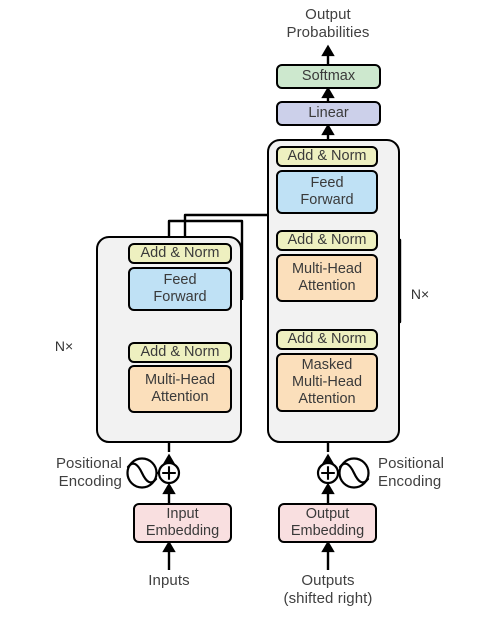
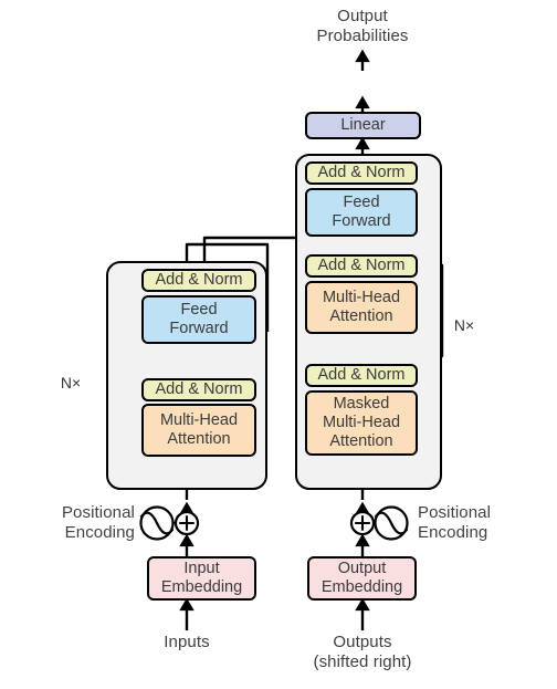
  Output
  Probabilities
- Softmax
  Linear
  Add & Norm
  Feed
  Forward
  Add & Norm
  Multi-Head
  Attention
  Add & Norm
  Masked
  Multi-Head
  Attention
  N×
  Add & Norm
  Feed
  Forward
  Add & Norm
  Multi-Head
  Attention
  N×
  Positional
  Encoding
  Input
  Embedding
  Inputs
  Positional
  Encoding
  Output
  Embedding
  Outputs
  (shifted right)
